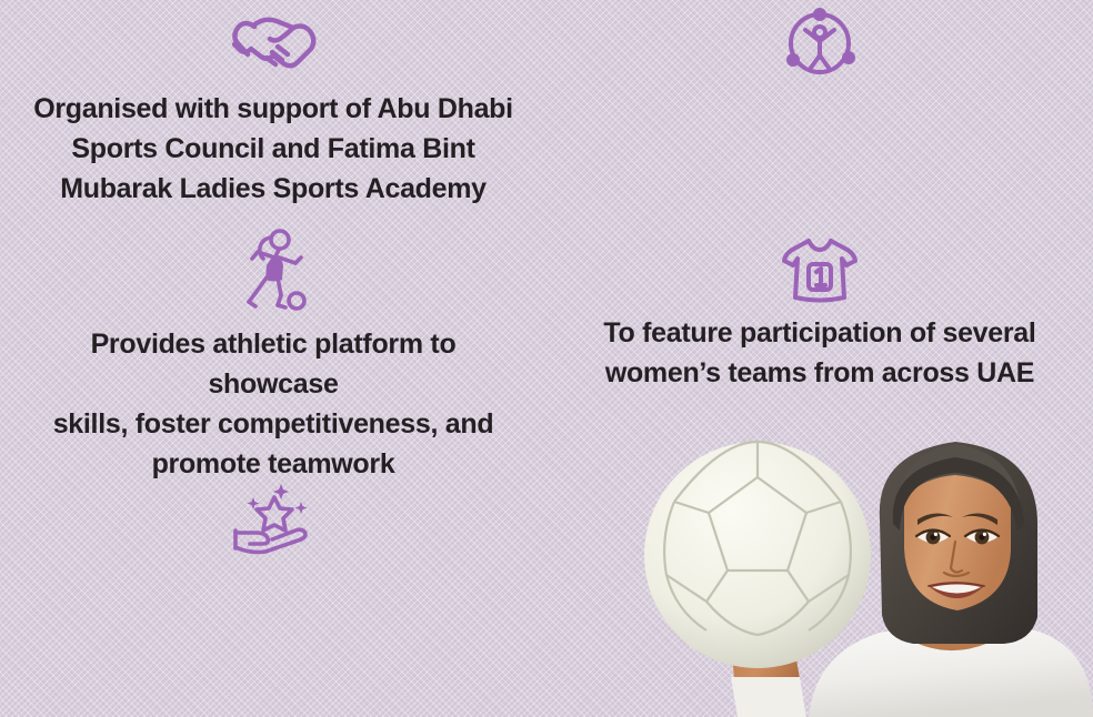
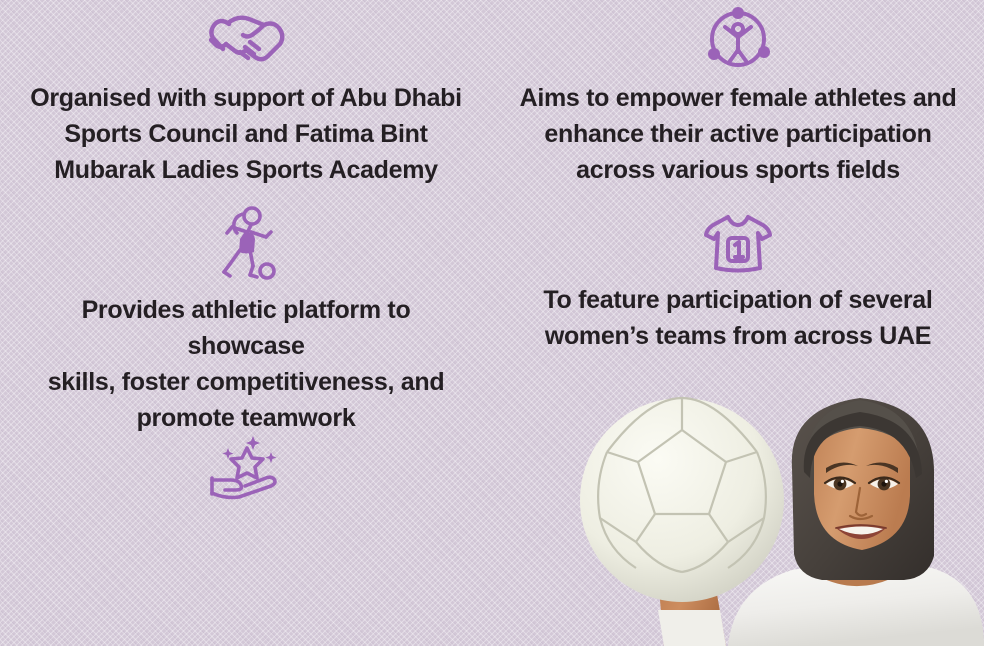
  Organised with support of Abu Dhabi
  Sports Council and Fatima Bint
  Mubarak Ladies Sports Academy
+ Aims to empower female athletes and
+ enhance their active participation
+ across various sports fields
  Provides athletic platform to showcase
  skills, foster competitiveness, and
  promote teamwork
  To feature participation of several
  women’s teams from across UAE
